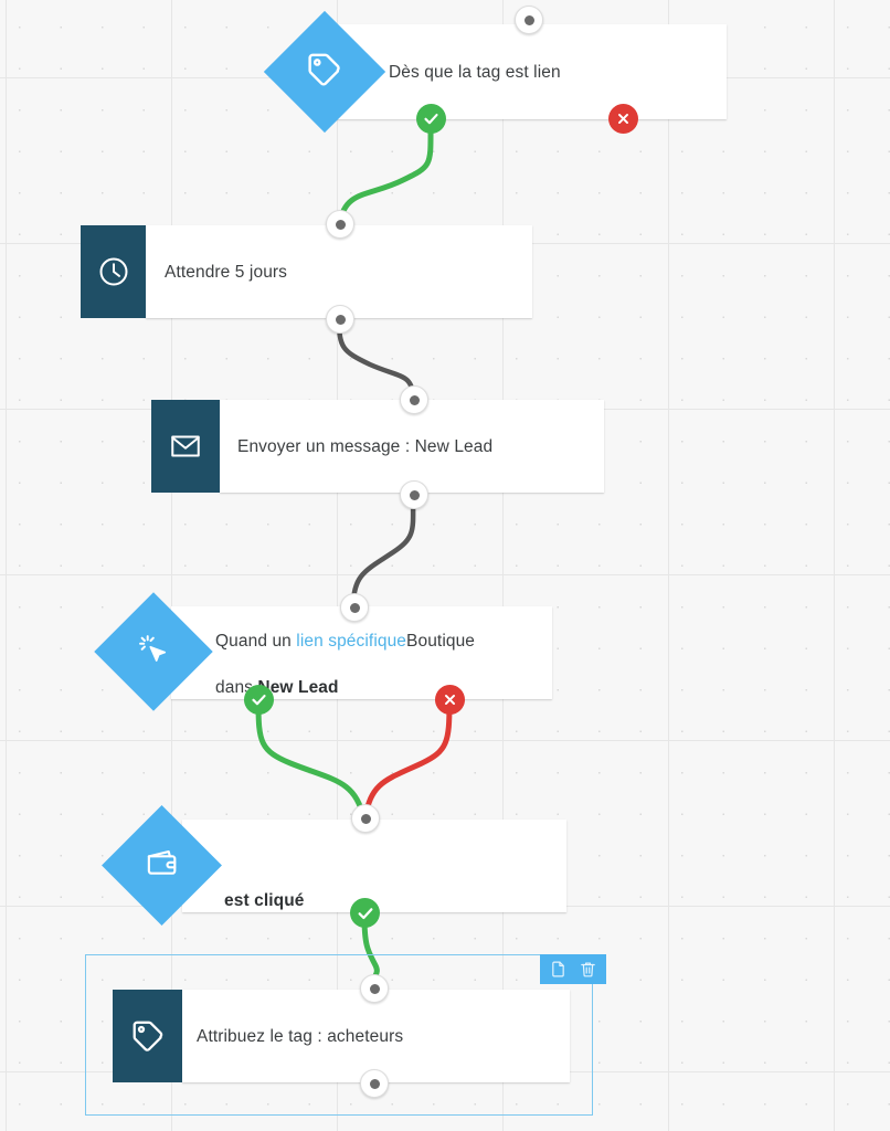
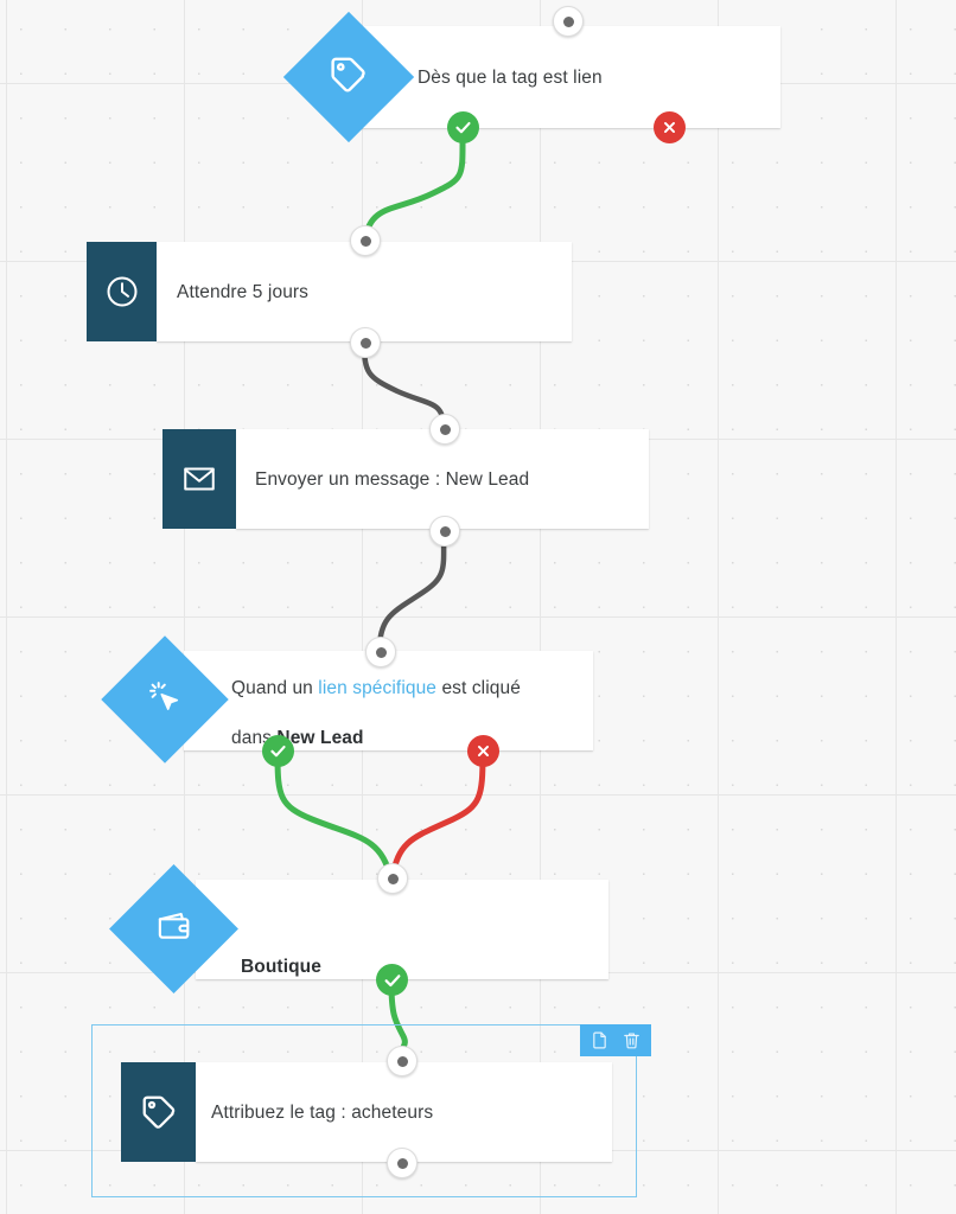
  Dès que la tag est lien
  Attendre 5 jours
  Envoyer un message : New Lead
- Quand un lien spécifiqueBoutique
+ Quand un lien spécifique est cliqué
  dan ew Lead
- est cliqué
+ Boutique
  Attribuez le tag : acheteurs
